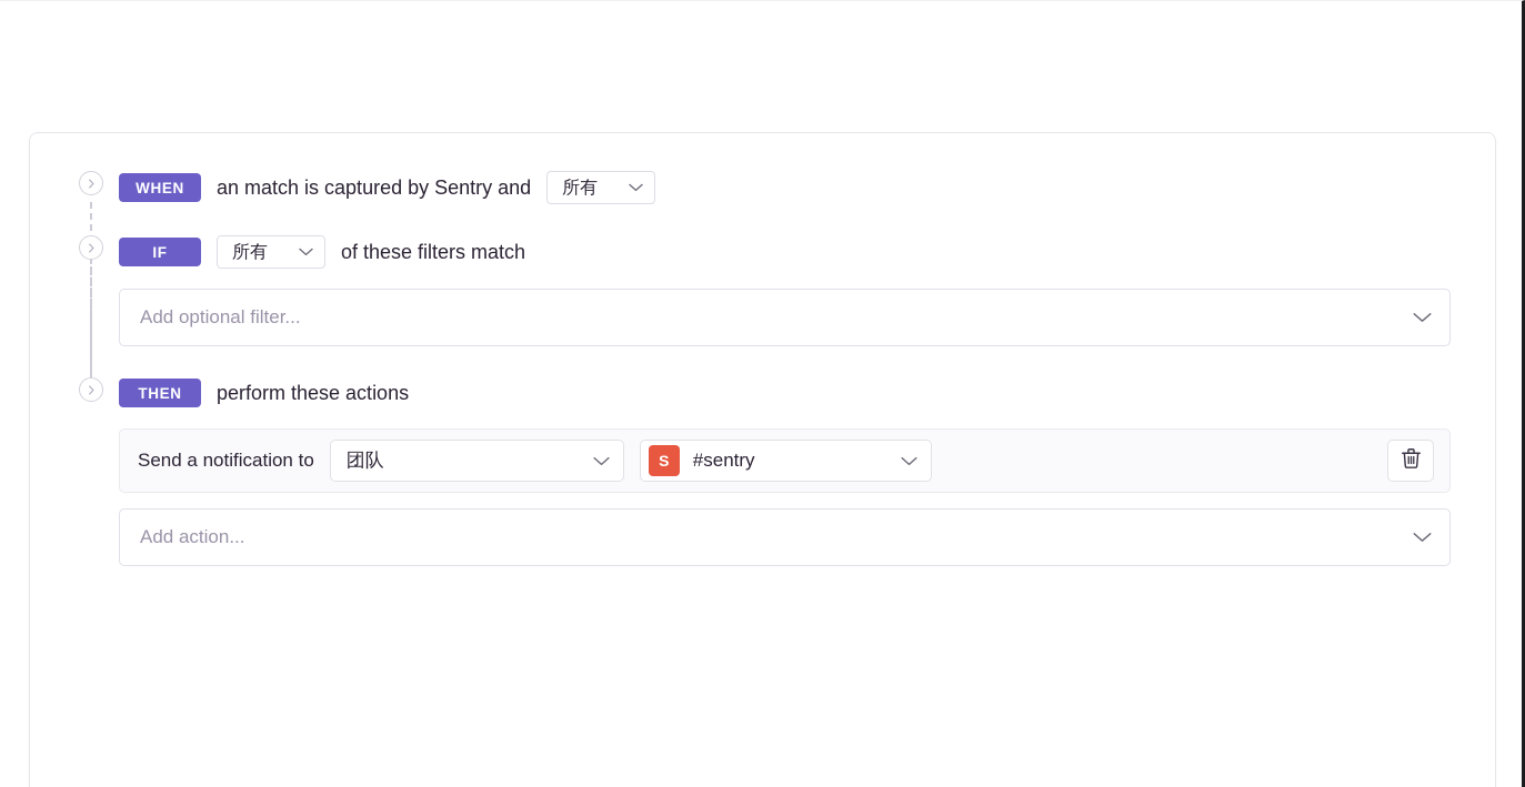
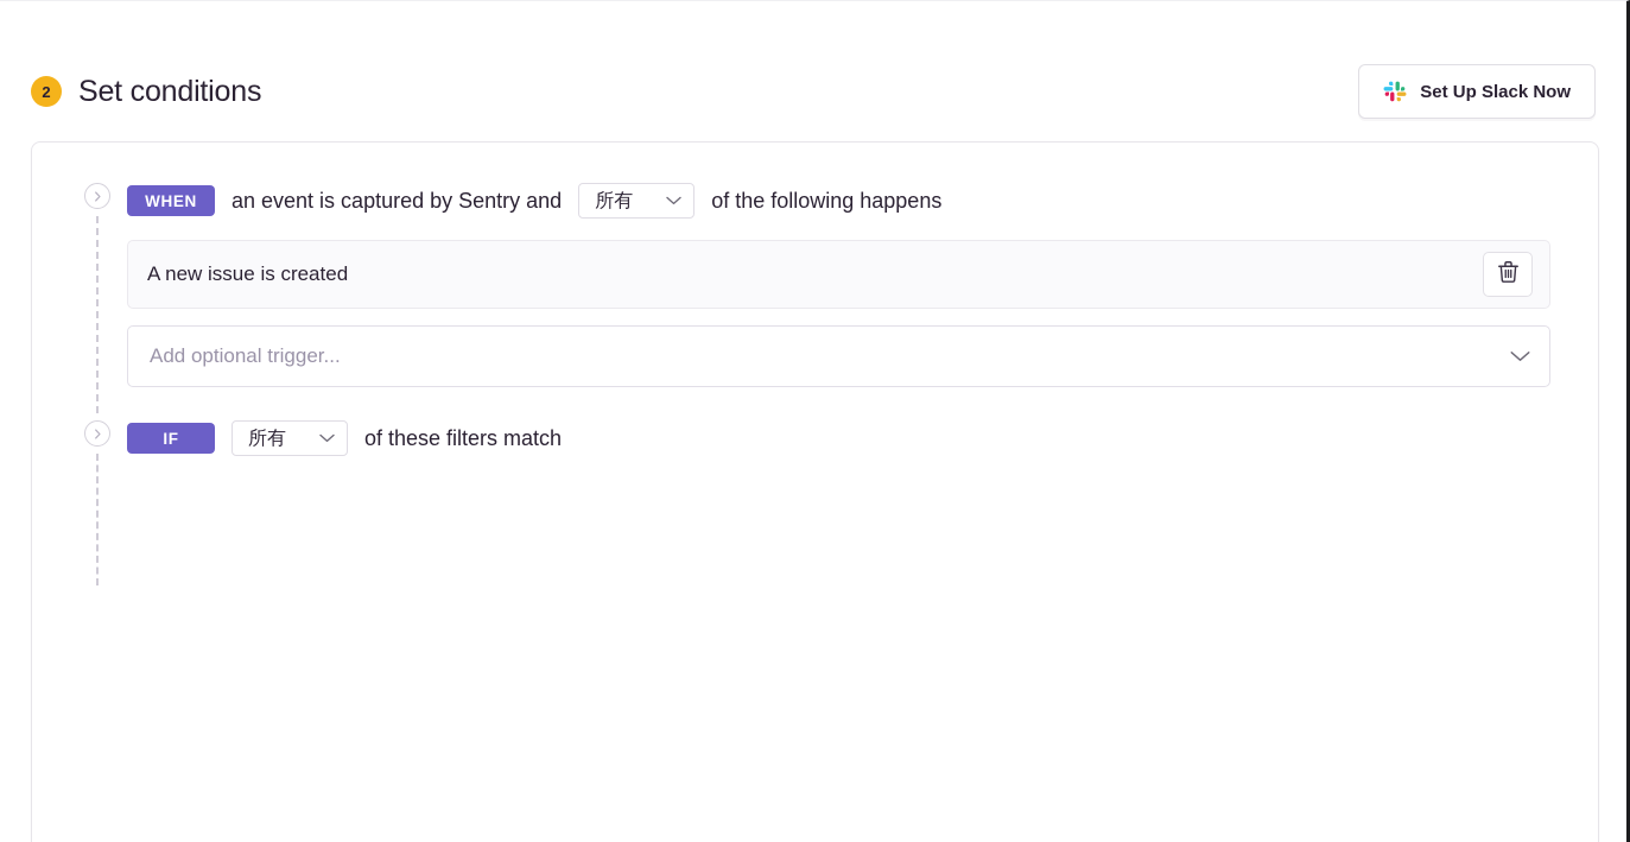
+ 2
+ Set conditions
+ Set Up Slack Now
  WHEN
- an match is captured by Sentry and
+ an event is captured by Sentry and
  所有
+ of the following happens
+ A new issue is created
+ Add optional trigger...
  IF
  所有
  of these filters match
- Add optional filter...
- THEN
- perform these actions
- Send a notification to
- 团队
- S
- #sentry
- Add action...
